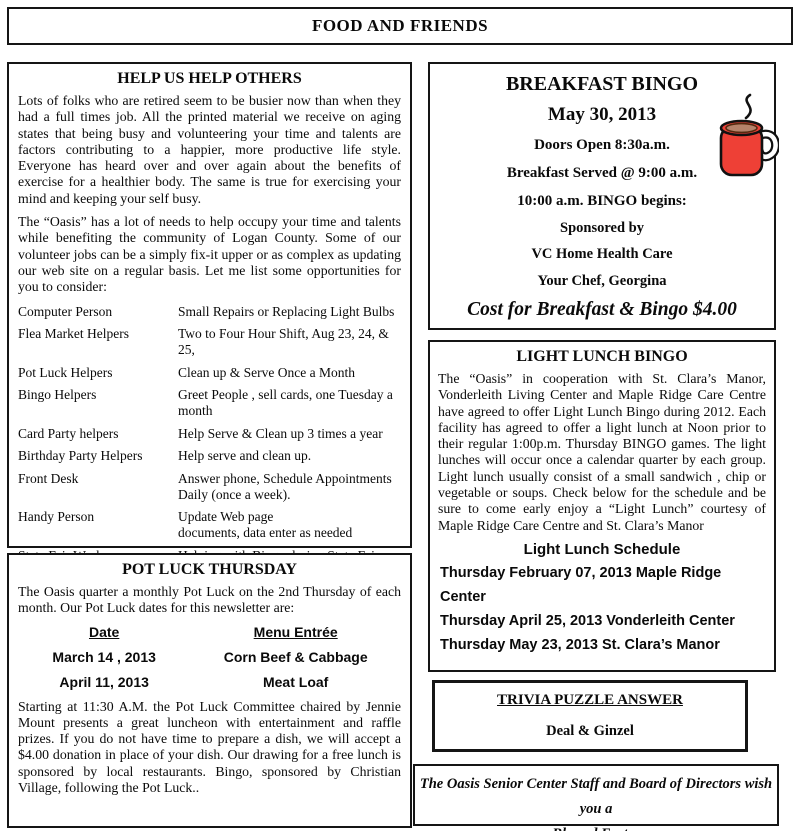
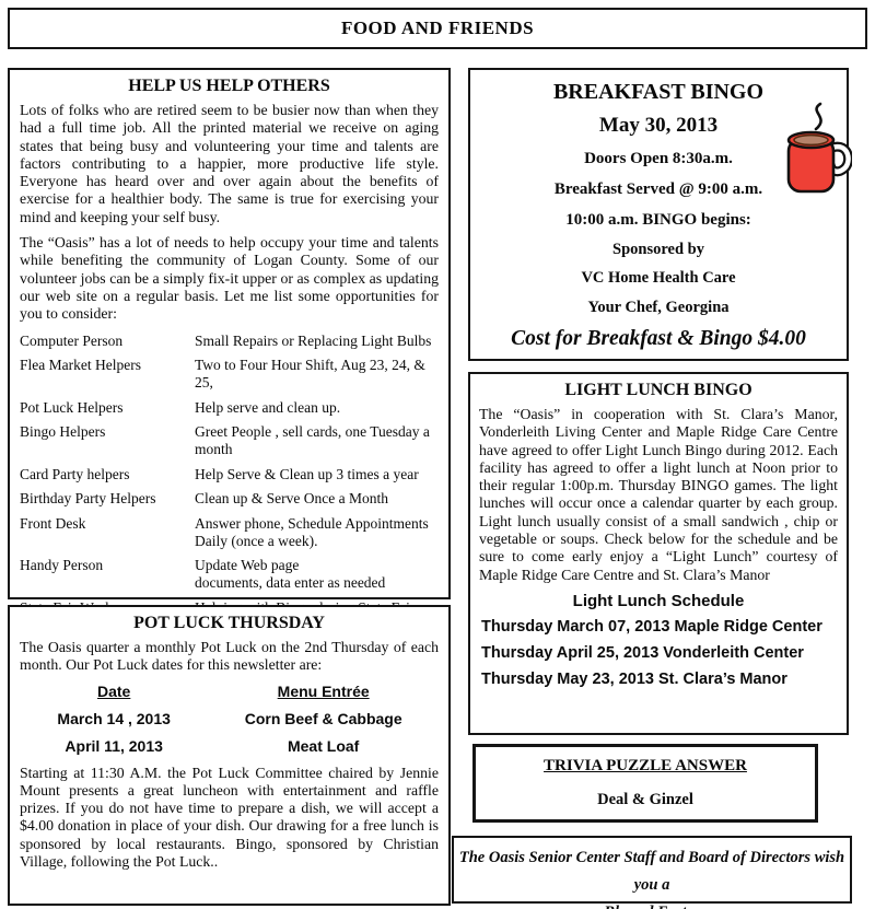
  FOOD AND FRIENDS
  HELP US HELP OTHERS
- Lots of folks who are retired seem to be busier now than when they had a full times job. All the printed material we receive on aging states that being busy and volunteering your time and talents are factors contributing to a happier, more productive life style. Everyone has heard over and over again about the benefits of exercise for a healthier body. The same is true for exercising your mind and keeping your self busy.
+ Lots of folks who are retired seem to be busier now than when they had a full time job. All the printed material we receive on aging states that being busy and volunteering your time and talents are factors contributing to a happier, more productive life style. Everyone has heard over and over again about the benefits of exercise for a healthier body. The same is true for exercising your mind and keeping your self busy.
  The “Oasis” has a lot of needs to help occupy your time and talents while benefiting the community of Logan County. Some of our volunteer jobs can be a simply fix-it upper or as complex as updating our web site on a regular basis. Let me list some opportunities for you to consider:
  Computer Person
  Small Repairs or Replacing Light Bulbs
  Flea Market Helpers
  Two to Four Hour Shift, Aug 23, 24, & 25,
  Pot Luck Helpers
- Clean up & Serve Once a Month
+ Help serve and clean up.
  Bingo Helpers
  Greet People , sell cards, one Tuesday a month
  Card Party helpers
  Help Serve & Clean up 3 times a year
  Birthday Party Helpers
- Help serve and clean up.
+ Clean up & Serve Once a Month
  Front Desk
  Answer phone, Schedule Appointments Daily (once a week).
  Handy Person
  Update Web page
  documents, data enter as needed
  POT LUCK THURSDAY
  The Oasis quarter a monthly Pot Luck on the 2nd Thursday of each month. Our Pot Luck dates for this newsletter are:
  Date
  Menu Entrée
  March 14 , 2013
  Corn Beef & Cabbage
  April 11, 2013
  Meat Loaf
  Starting at 11:30 A.M. the Pot Luck Committee chaired by Jennie Mount presents a great luncheon with entertainment and raffle prizes. If you do not have time to prepare a dish, we will accept a $4.00 donation in place of your dish. Our drawing for a free lunch is sponsored by local restaurants. Bingo, sponsored by Christian Village, following the Pot Luck..
  BREAKFAST BINGO
  May 30, 2013
  Doors Open 8:30a.m.
  Breakfast Served @ 9:00 a.m.
  10:00 a.m. BINGO begins:
  Sponsored by
  VC Home Health Care
  Your Chef, Georgina
  Cost for Breakfast & Bingo $4.00
  LIGHT LUNCH BINGO
  The “Oasis” in cooperation with St. Clara’s Manor, Vonderleith Living Center and Maple Ridge Care Centre have agreed to offer Light Lunch Bingo during 2012. Each facility has agreed to offer a light lunch at Noon prior to their regular 1:00p.m. Thursday BINGO games. The light lunches will occur once a calendar quarter by each group. Light lunch usually consist of a small sandwich , chip or vegetable or soups. Check below for the schedule and be sure to come early enjoy a “Light Lunch” courtesy of Maple Ridge Care Centre and St. Clara’s Manor
  Light Lunch Schedule
- Thursday February 07, 2013 Maple Ridge Center
+ Thursday March 07, 2013 Maple Ridge Center
  Thursday April 25, 2013 Vonderleith Center
  Thursday May 23, 2013 St. Clara’s Manor
  TRIVIA PUZZLE ANSWER
  Deal & Ginzel
  The Oasis Senior Center Staff and Board of Directors wish you a
